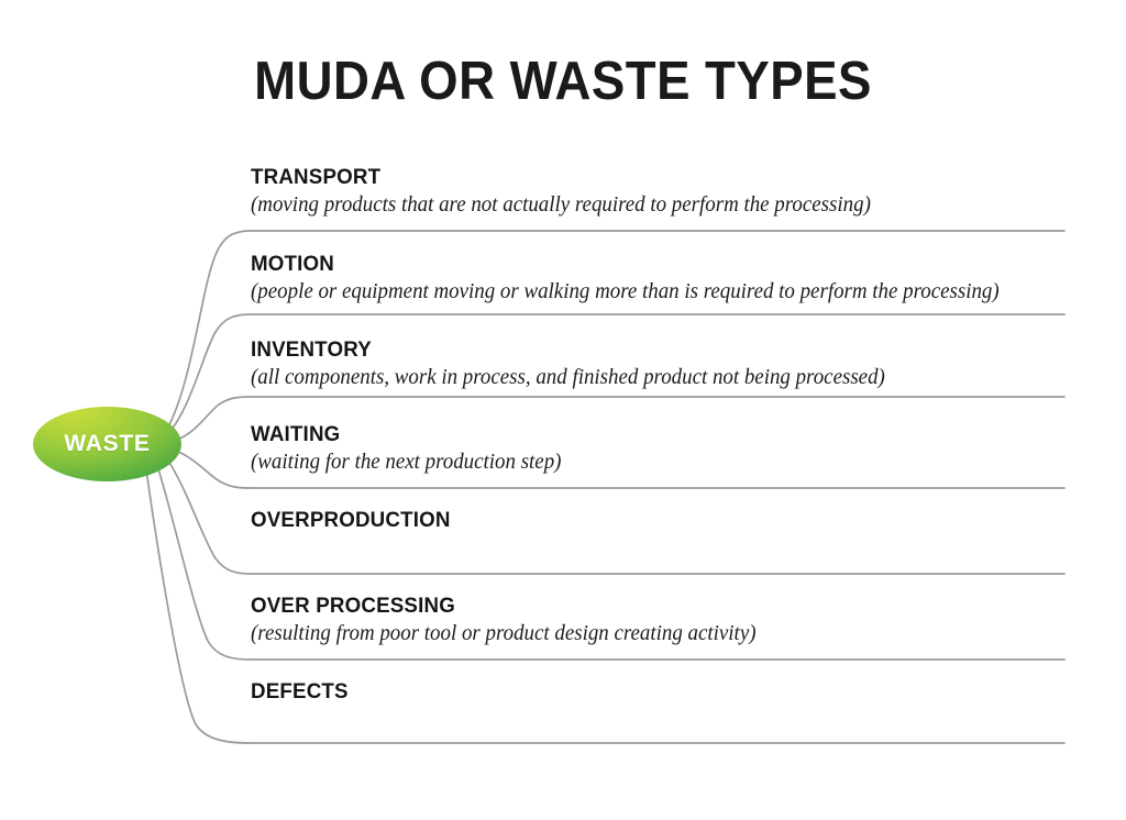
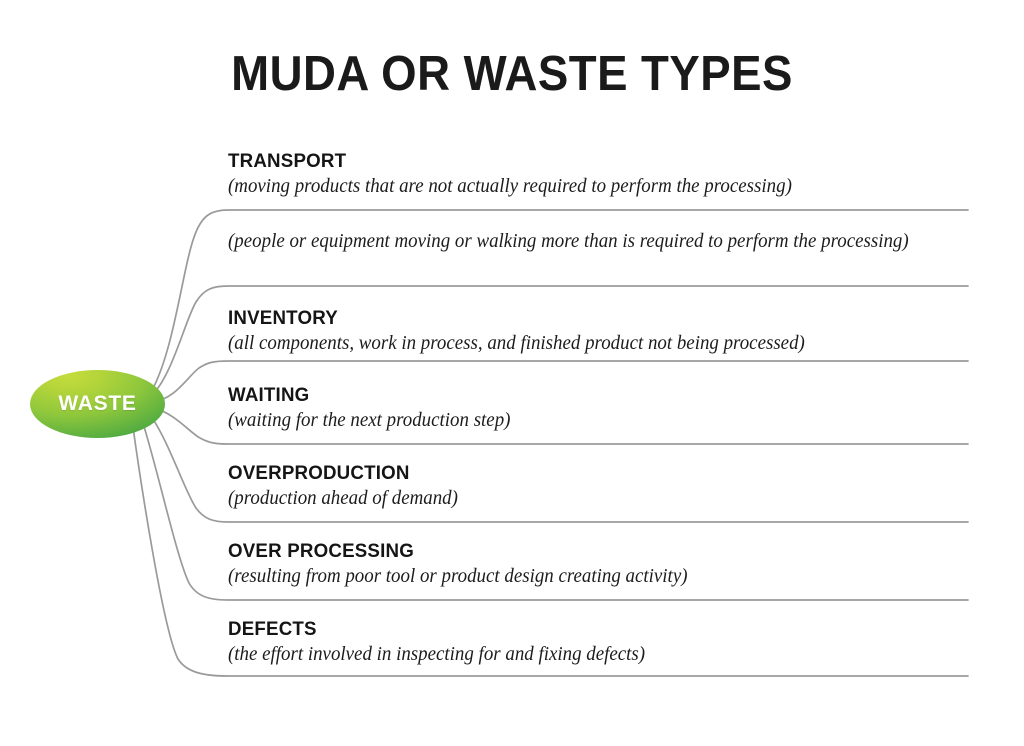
  MUDA OR WASTE TYPES
  WASTE
  TRANSPORT
  (moving products that are not actually required to perform the processing)
- MOTION
  (people or equipment moving or walking more than is required to perform the processing)
  INVENTORY
  (all components, work in process, and finished product not being processed)
  WAITING
  (waiting for the next production step)
  OVERPRODUCTION
+ (production ahead of demand)
  OVER PROCESSING
  (resulting from poor tool or product design creating activity)
  DEFECTS
+ (the effort involved in inspecting for and fixing defects)
